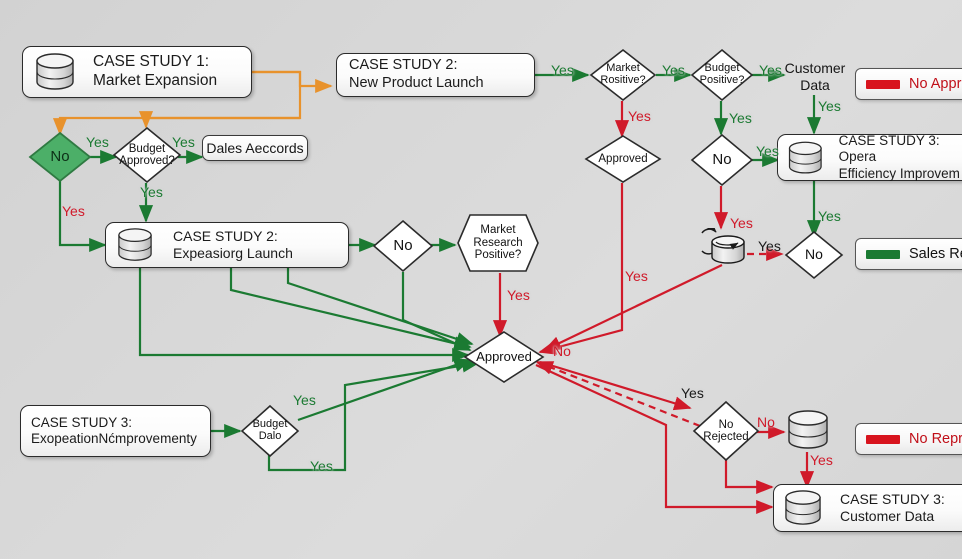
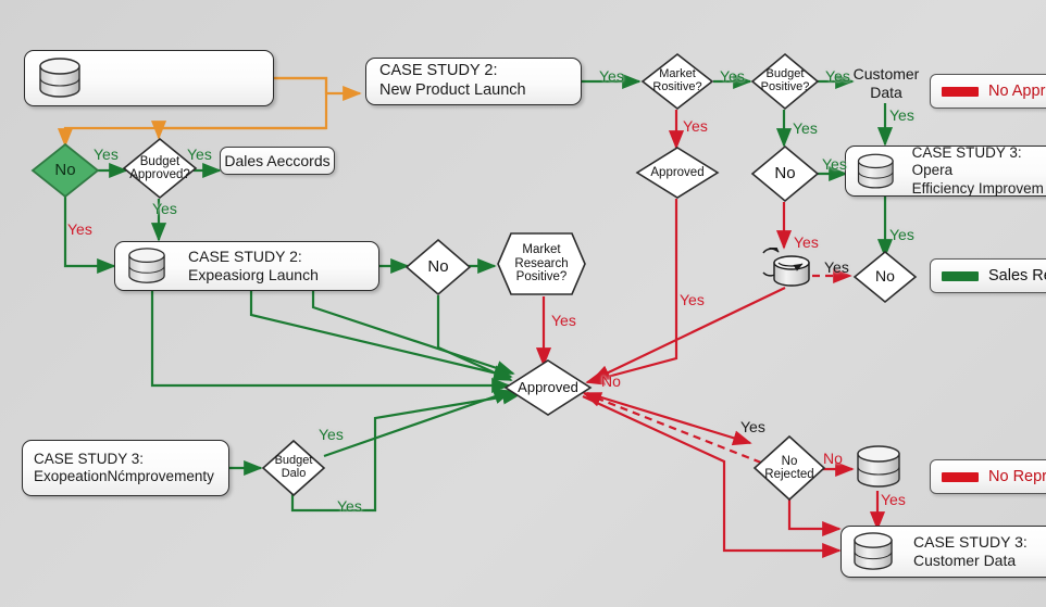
- CASE STUDY 1:
- Market Expansion
  CASE STUDY 2:
  New Product Launch
  Dales Aeccords
  CASE STUDY 2:
  Expeasiorg Launch
  CASE STUDY 3:
  ExopeationNćmprovementy
  CASE STUDY 3: Opera
  Efficiency Improvem
  CASE STUDY 3:
  Customer Data
  Customer
  Data
  No
  Budget
  Approved?
  No
  Market
  Research
  Positive?
  Approved
  Market
  Rositive?
  Approved
  Budget
  Positive?
  No
  No
  Budget
  Dalo
  No
  Rejected
  Yes
  Yes
  Yes
  Yes
  Yes
  Yes
  Yes
  Yes
  Yes
  Yes
  Yes
  Yes
  Yes
  Yes
  Yes
  Yes
  No
  Yes
  No
  Yes
  Yes
  Yes
